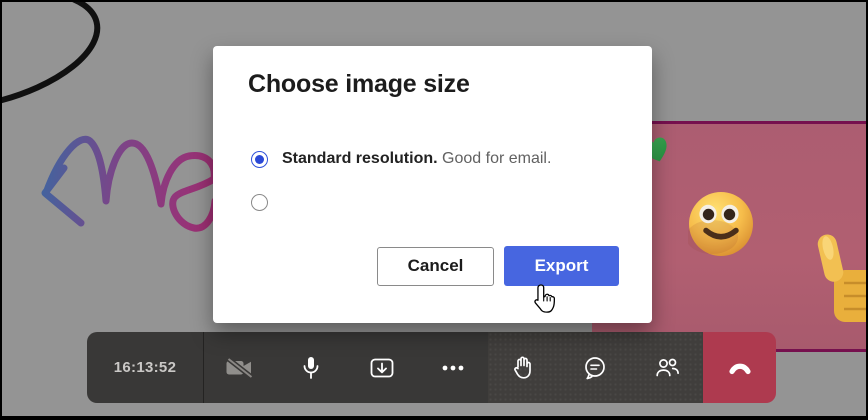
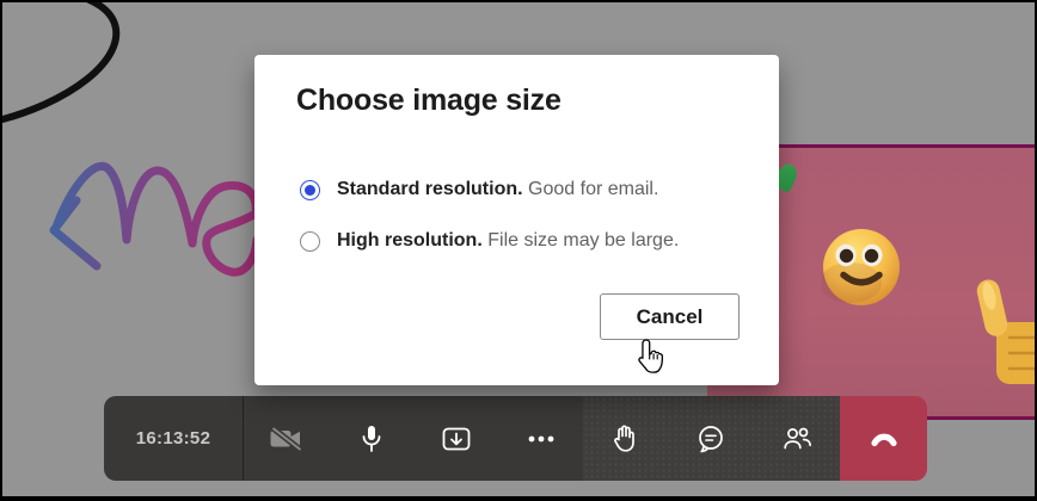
  16:13:52
  Choose image size
  Standard resolution. Good for email.
+ High resolution. File size may be large.
  Cancel
- Export
